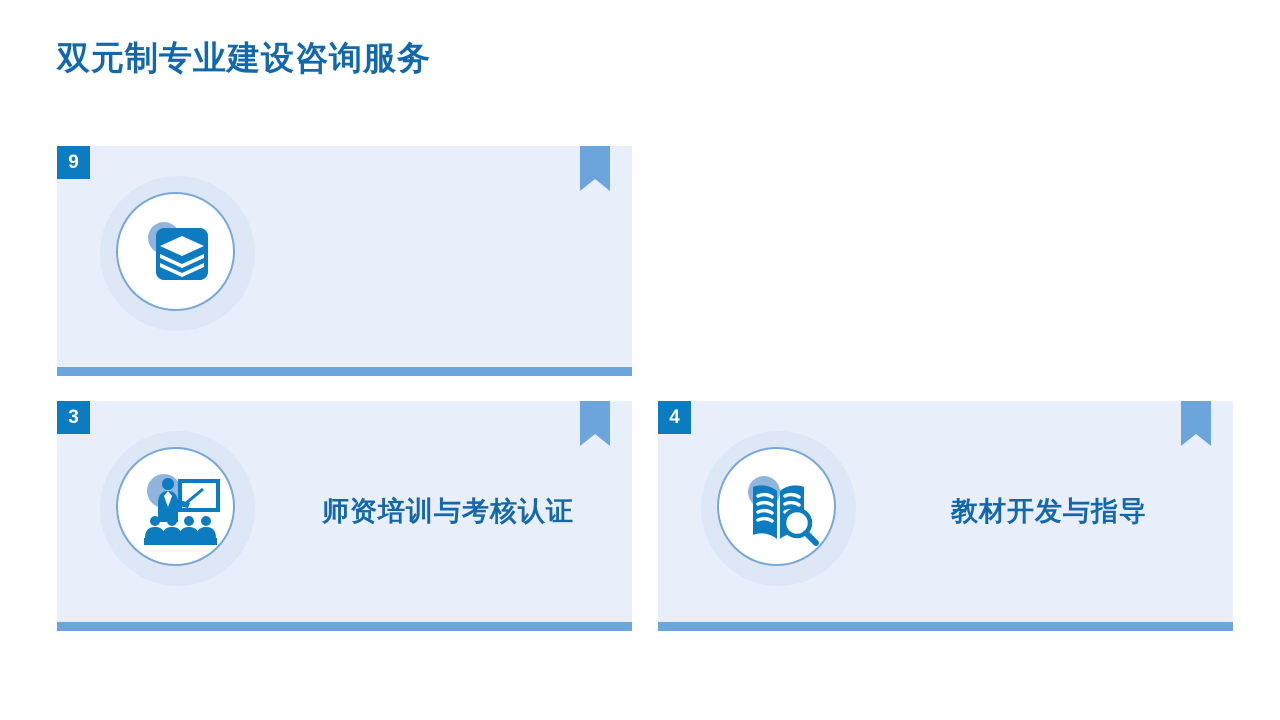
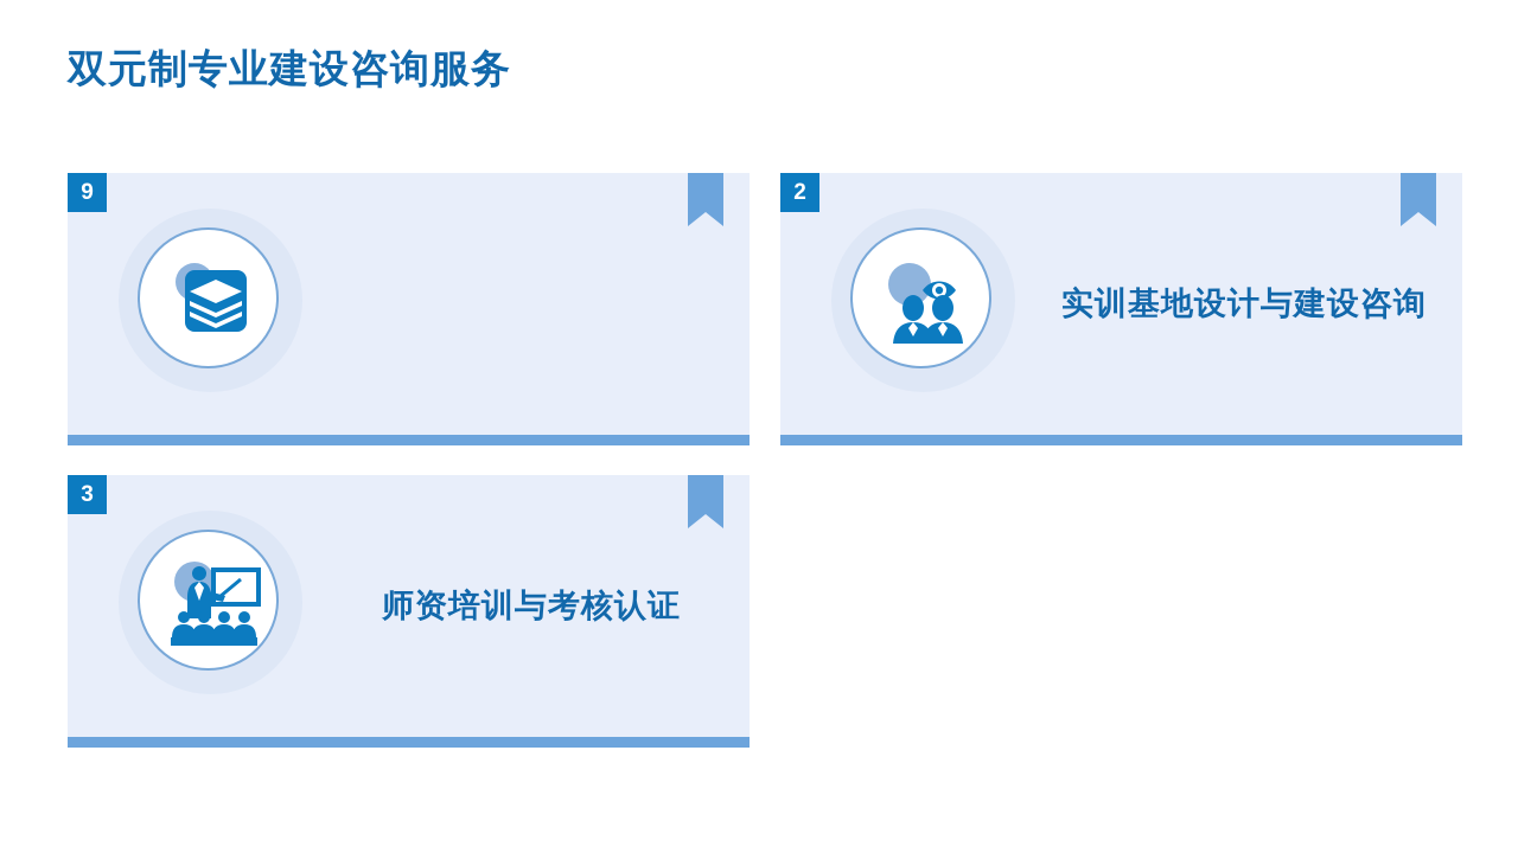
  双元制专业建设咨询服务
  9
+ 2
+ 实训基地设计与建设咨询
  3
  师资培训与考核认证
- 4
- 教材开发与指导
